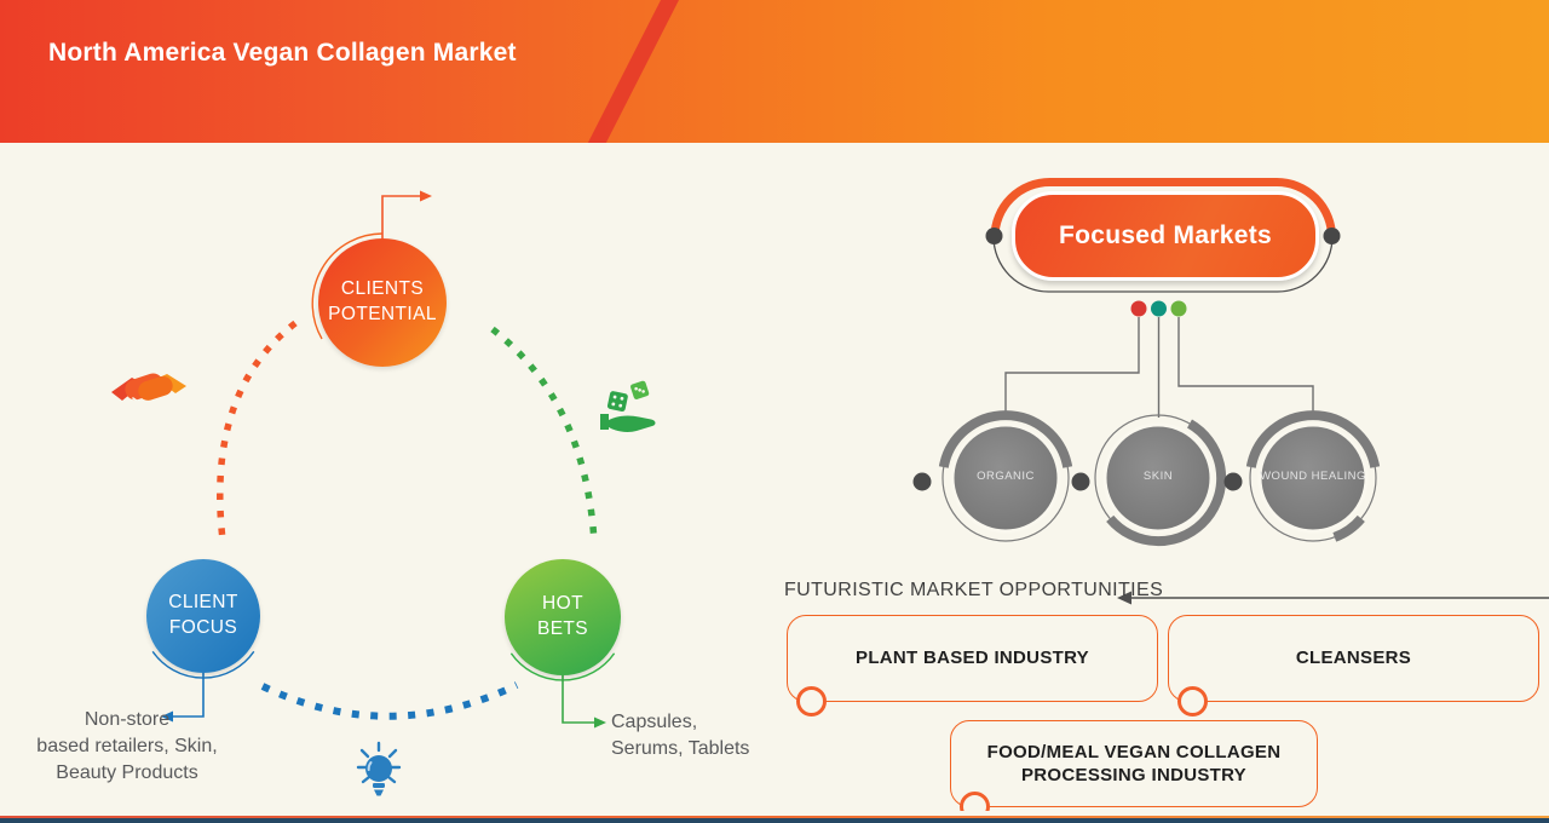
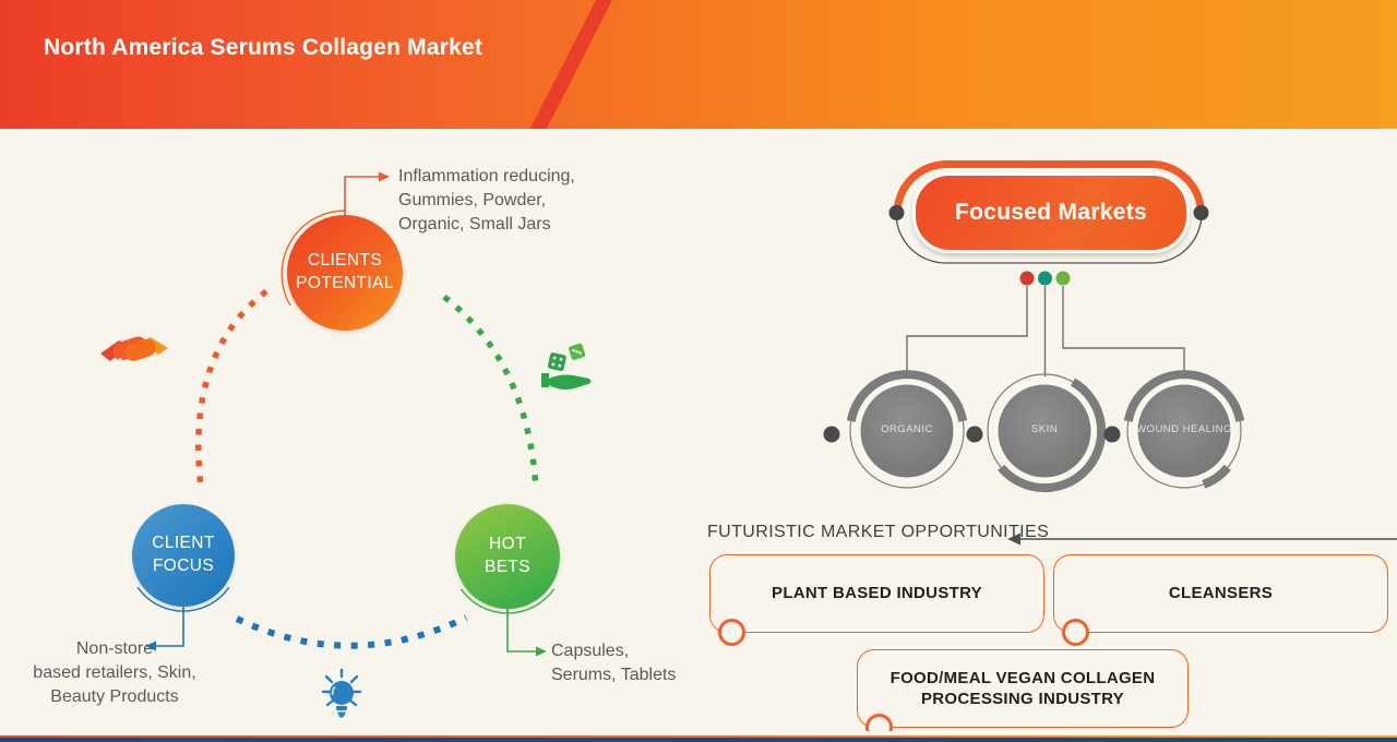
- North America Vegan Collagen Market
+ North America Serums Collagen Market
  CLIENTS
  POTENTIAL
  CLIENT
  FOCUS
  HOT
  BETS
+ Inflammation reducing,
+ Gummies, Powder,
+ Organic, Small Jars
  Non-store
  based retailers, Skin,
  Beauty Products
  Capsules,
  Serums, Tablets
  Focused Markets
  ORGANIC
  SKIN
  WOUND HEALING
  FUTURISTIC MARKET OPPORTUNITIES
  PLANT BASED INDUSTRY
  CLEANSERS
  FOOD/MEAL VEGAN COLLAGEN
  PROCESSING INDUSTRY
